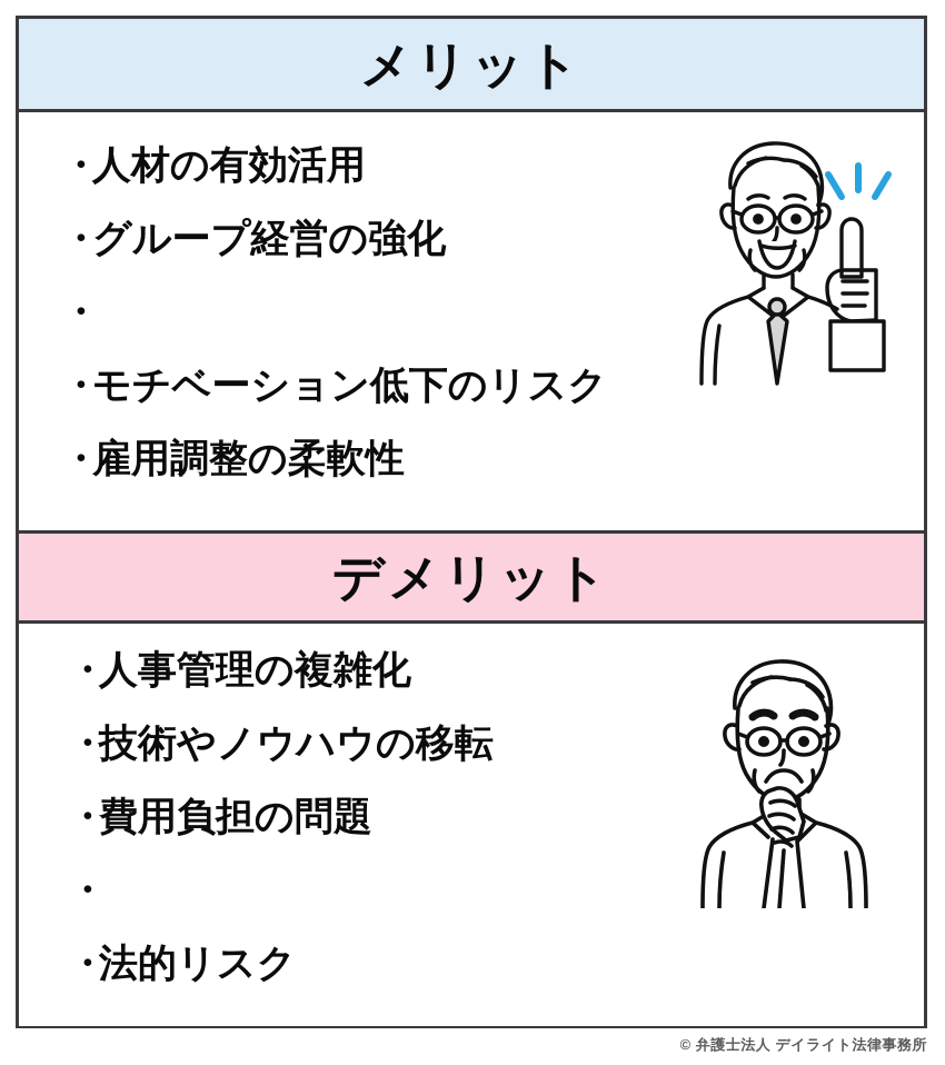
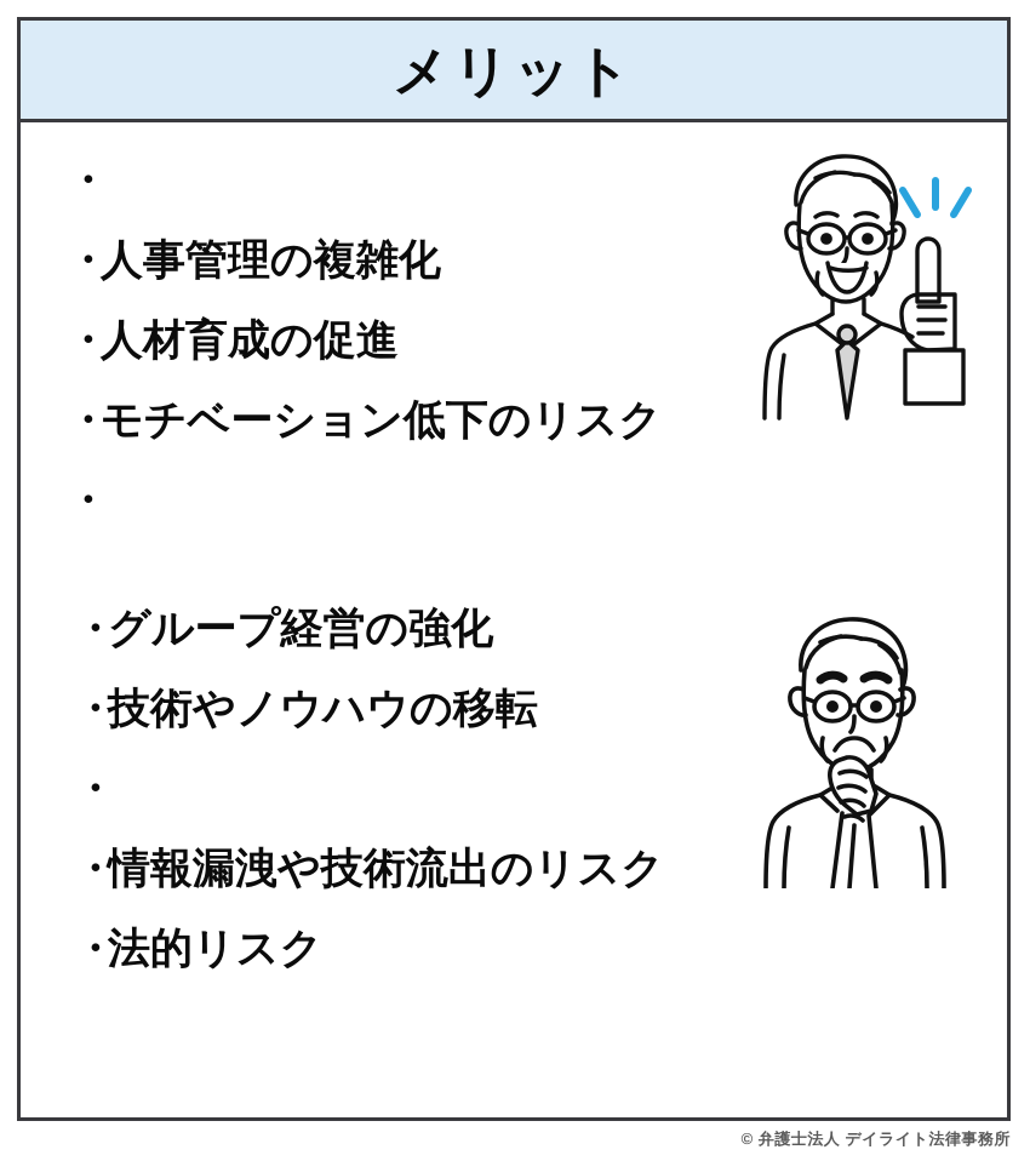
  メリット
  ・
- 人材の有効活用
  ・
- グループ経営の強化
+ 人事管理の複雑化
  ・
+ 人材育成の促進
  ・
  モチベーション低下のリスク
  ・
- 雇用調整の柔軟性
- デメリット
  ・
- 人事管理の複雑化
+ グループ経営の強化
  ・
  技術やノウハウの移転
  ・
- 費用負担の問題
  ・
+ 情報漏洩や技術流出のリスク
  ・
  法的リスク
  © 弁護士法人 デイライト法律事務所
